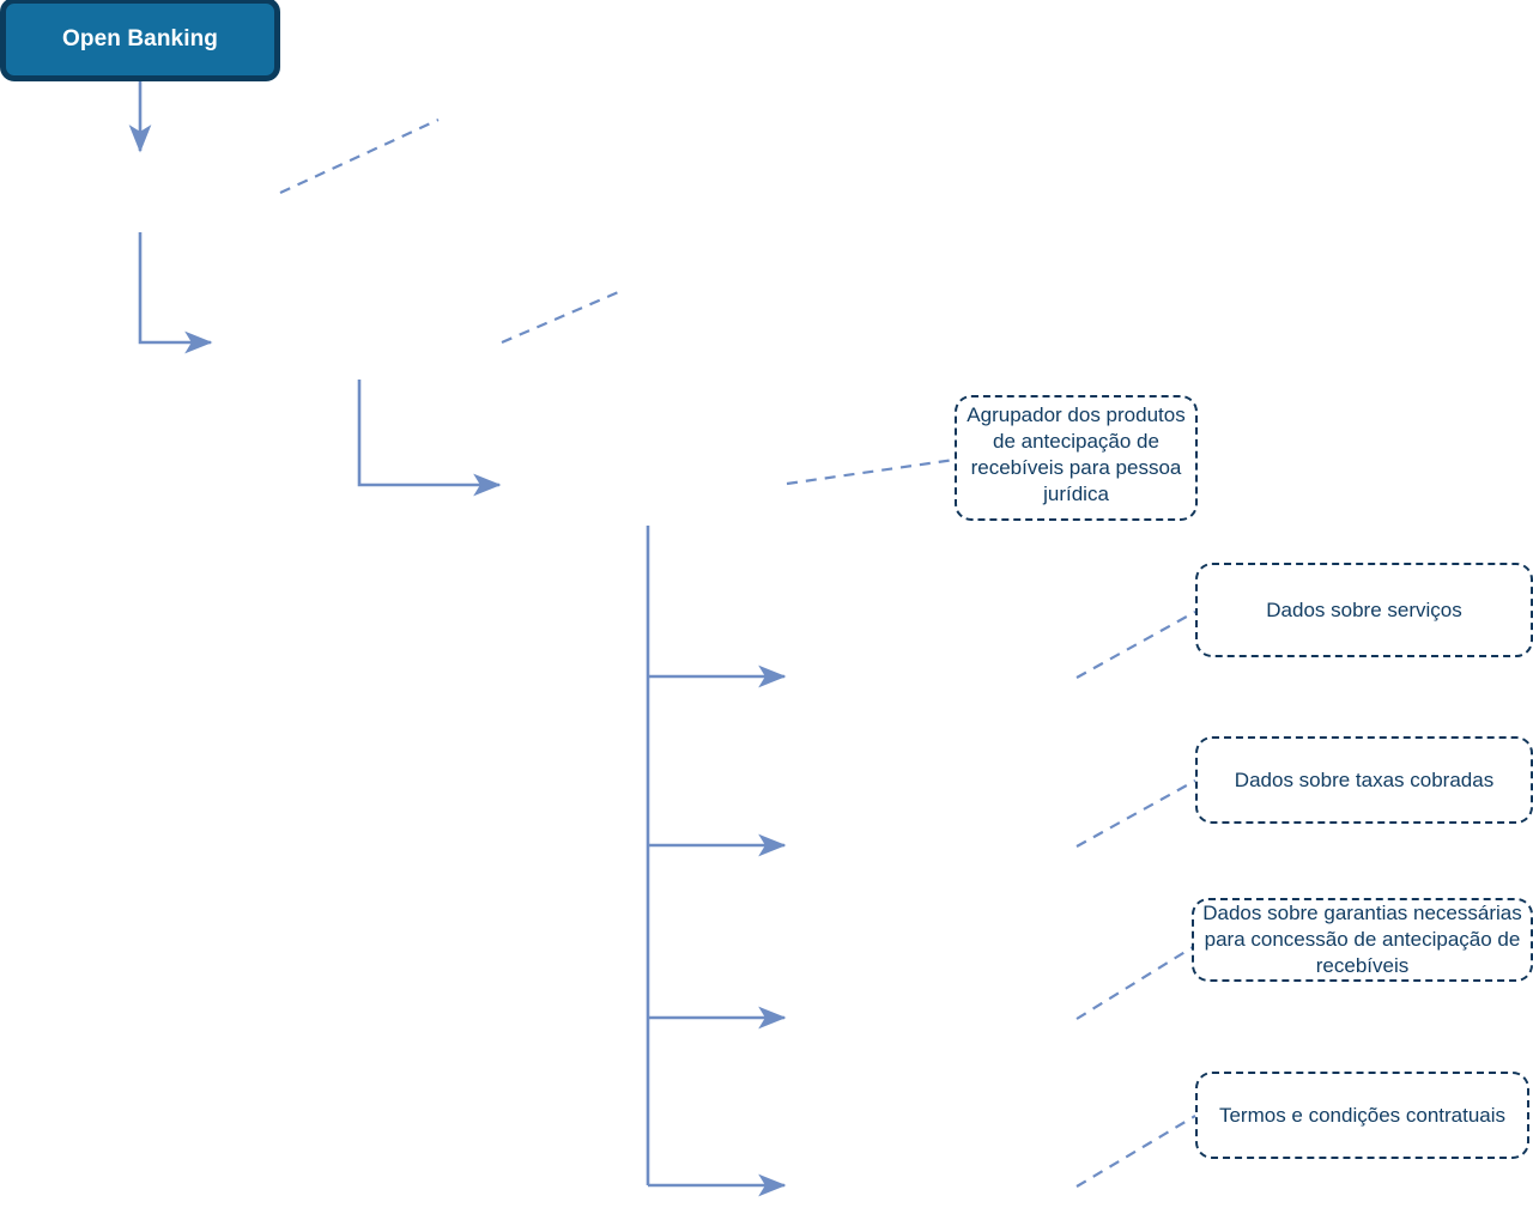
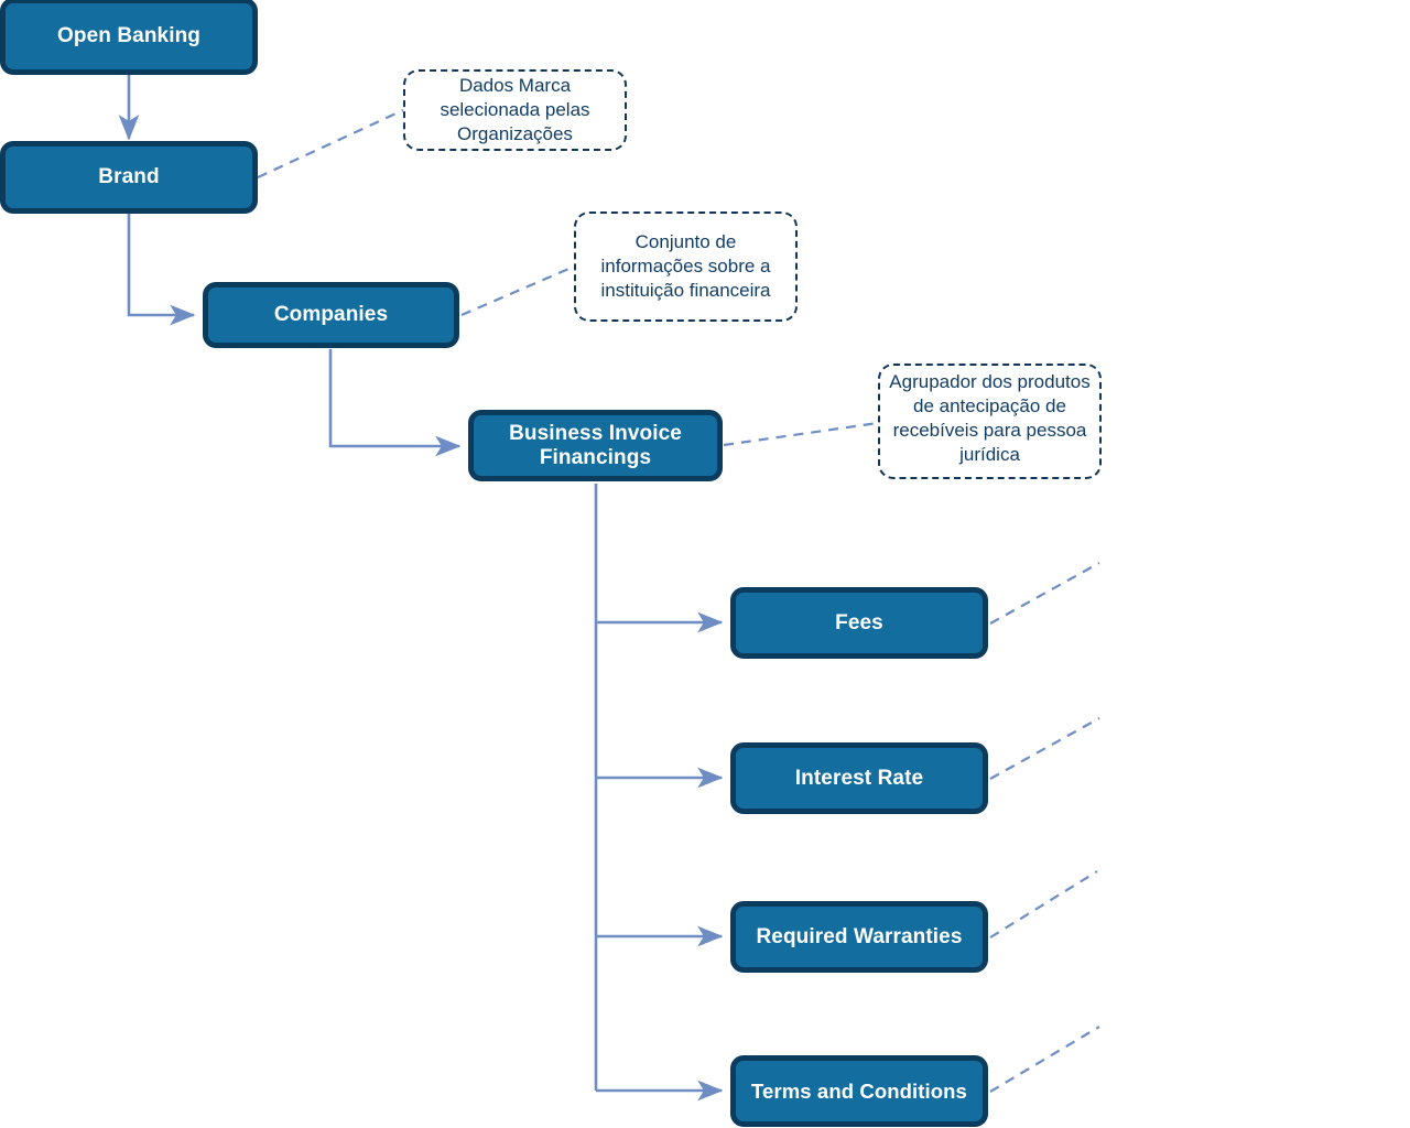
  Open Banking
+ Brand
+ Companies
+ Business Invoice Financings
+ Fees
+ Interest Rate
+ Required Warranties
+ Terms and Conditions
+ Dados Marca selecionada pelas Organizações
+ Conjunto de informações sobre a instituição financeira
  Agrupador dos produtos de antecipação de recebíveis para pessoa jurídica
- Dados sobre serviços
- Dados sobre taxas cobradas
- Dados sobre garantias necessárias para concessão de antecipação de recebíveis
- Termos e condições contratuais
